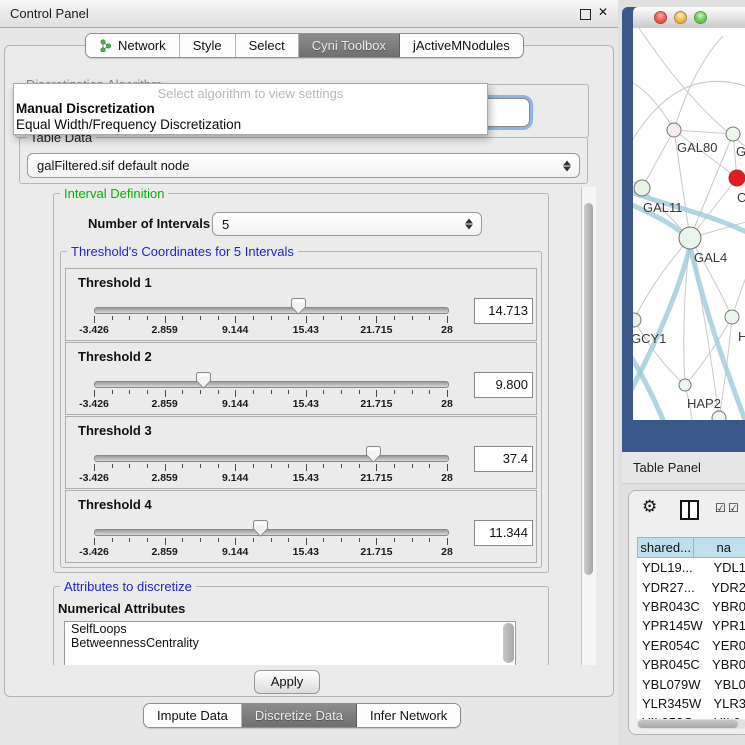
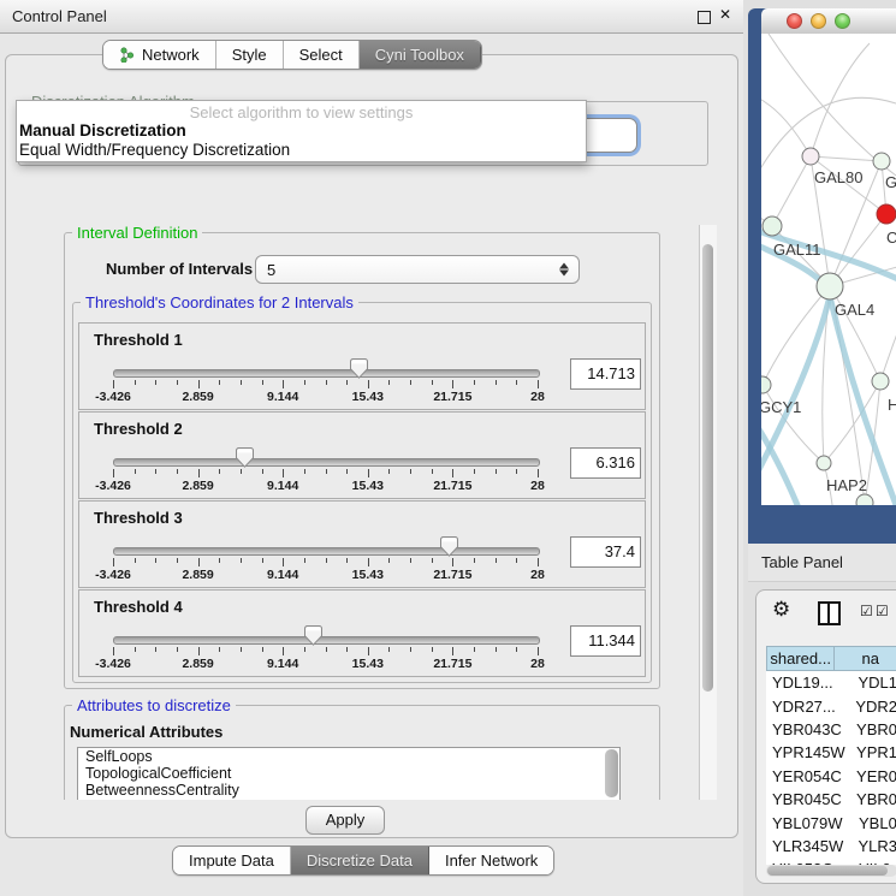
  Control Panel
  ✕
  Network
  Style
  Select
  Cyni Toolbox
- jActiveMNodules
- Table Data
- galFiltered.sif default node
  Interval Definition
  Number of Intervals
  5
- Threshold's Coordinates for 5 Intervals
+ Threshold's Coordinates for 2 Intervals
  Threshold 1
  -3.426
  2.859
  9.144
  15.43
  21.715
  28
  14.713
  Threshold 2
  -3.426
  2.859
  9.144
  15.43
  21.715
  28
- 9.800
+ 6.316
  Threshold 3
  -3.426
  2.859
  9.144
  15.43
  21.715
  28
  37.4
  Threshold 4
  -3.426
  2.859
  9.144
  15.43
  21.715
  28
  11.344
  Attributes to discretize
  Numerical Attributes
  SelfLoops
+ TopologicalCoefficient
  BetweennessCentrality
  Apply
  Select algorithm to view settings
  Manual Discretization
  Equal Width/Frequency Discretization
  Impute Data
  Discretize Data
  Infer Network
  GAL80
  C
  GAL11
  GAL4
  GCY1
  H
  HAP2
  Table Panel
  ⚙
  ☑
  ☑
  shared...
  na
  YDL19...
  YDL1
  YDR27...
  YDR2
  YBR043C
  YBR0
  YPR145W
  YPR1
  YER054C
  YER0
  YBR045C
  YBR0
  YBL079W
  YBL0
  YLR345W
  YLR3
